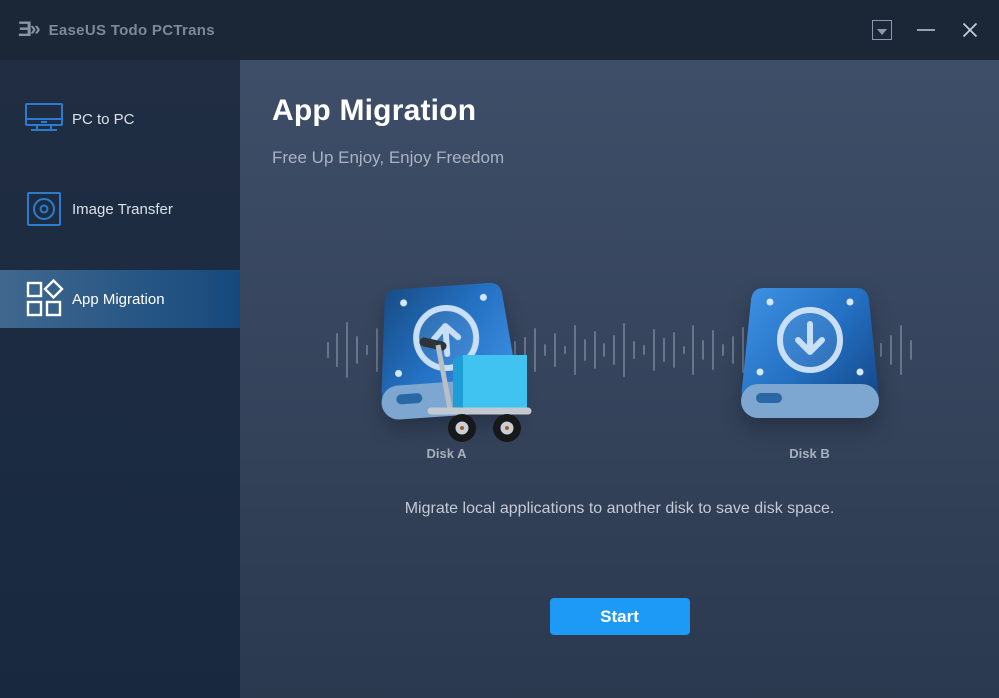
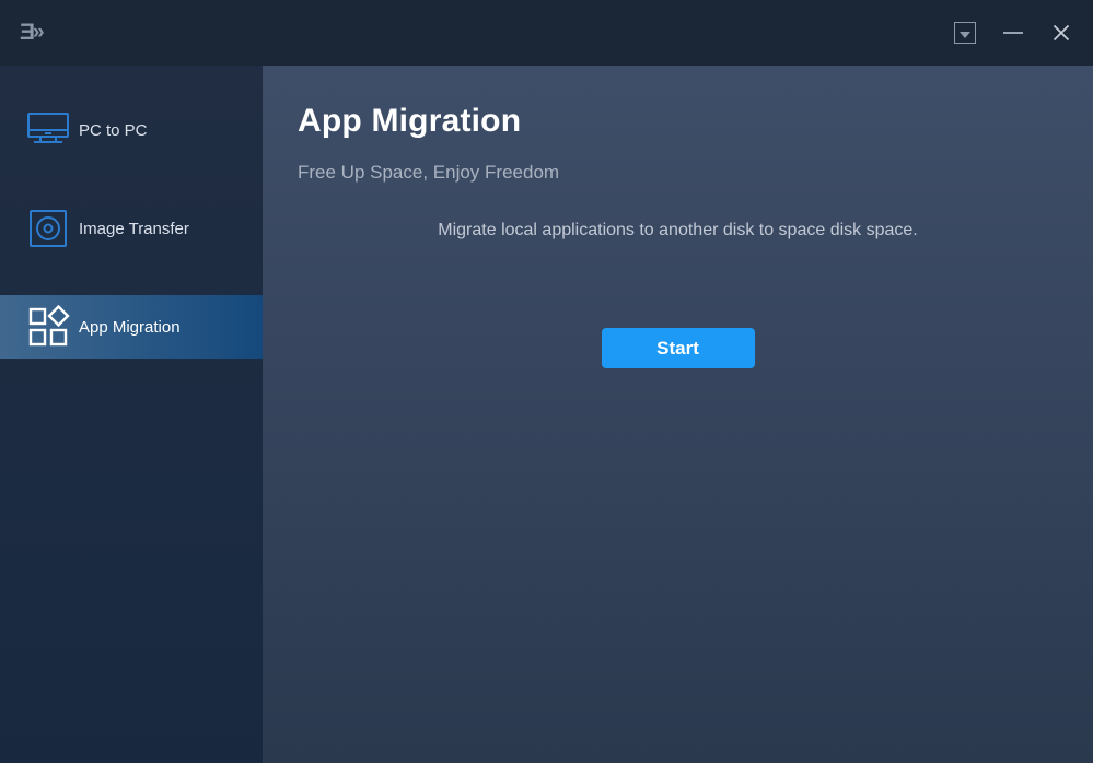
  Ǝ
  »
- EaseUS Todo PCTrans
  PC to PC
  Image Transfer
  App Migration
  App Migration
- Free Up Enjoy, Enjoy Freedom
+ Free Up Space, Enjoy Freedom
- Disk A
- Disk B
- Migrate local applications to another disk to save disk space.
+ Migrate local applications to another disk to space disk space.
  Start
